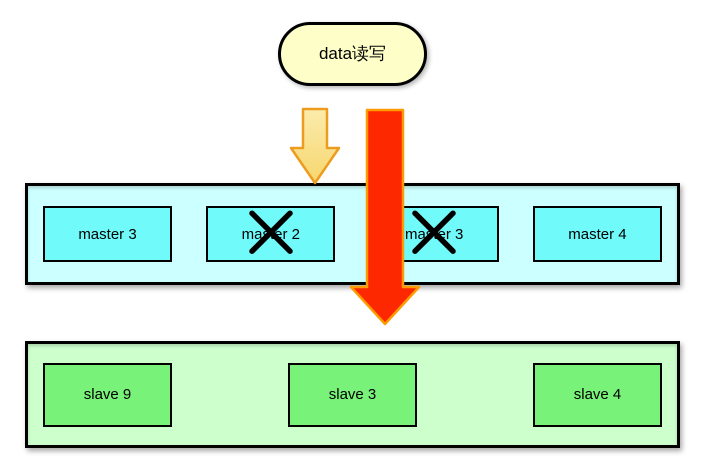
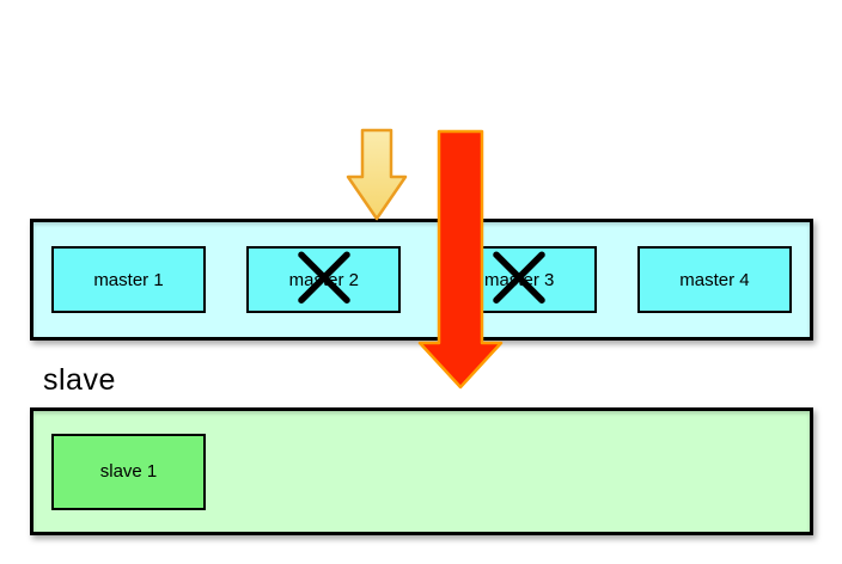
- data读写
- master 3
+ master 1
  maer 2
  maer 3
  master 4
+ slave
- slave 9
+ slave 1
- slave 3
- slave 4
